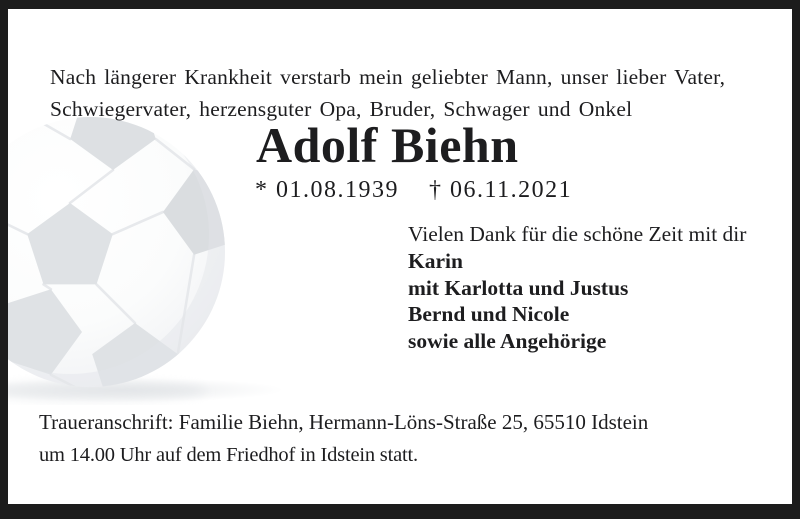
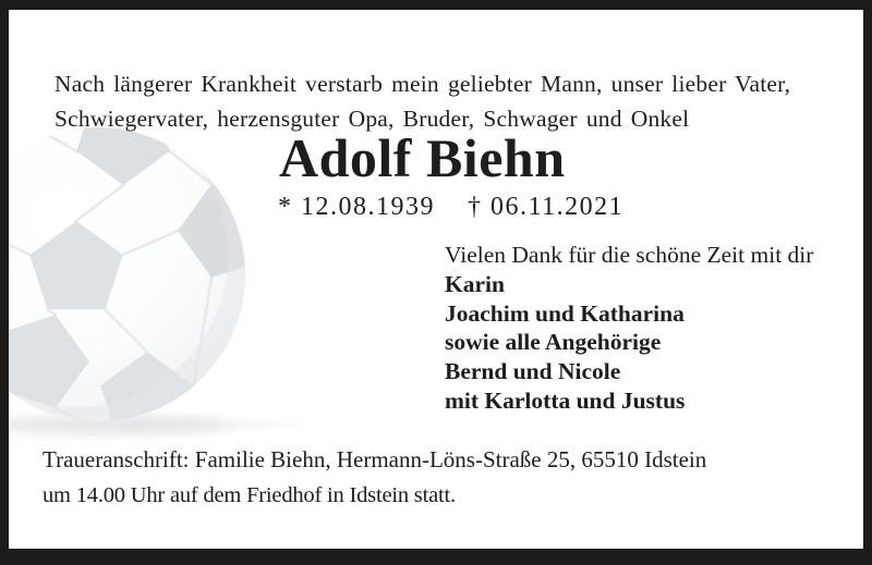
  Nach längerer Krankheit verstarb mein geliebter Mann, unser lieber Vater,
  Schwiegervater, herzensguter Opa, Bruder, Schwager und Onkel
  Adolf Biehn
- * 01.08.1939
+ * 12.08.1939
  † 06.11.2021
  Vielen Dank für die schöne Zeit mit dir
  Karin
+ Joachim und Katharina
- mit Karlotta und Justus
+ sowie alle Angehörige
  Bernd und Nicole
- sowie alle Angehörige
+ mit Karlotta und Justus
  Traueranschrift: Familie Biehn, Hermann-Löns-Straße 25, 65510 Idstein
  um 14.00 Uhr auf dem Friedhof in Idstein statt.
